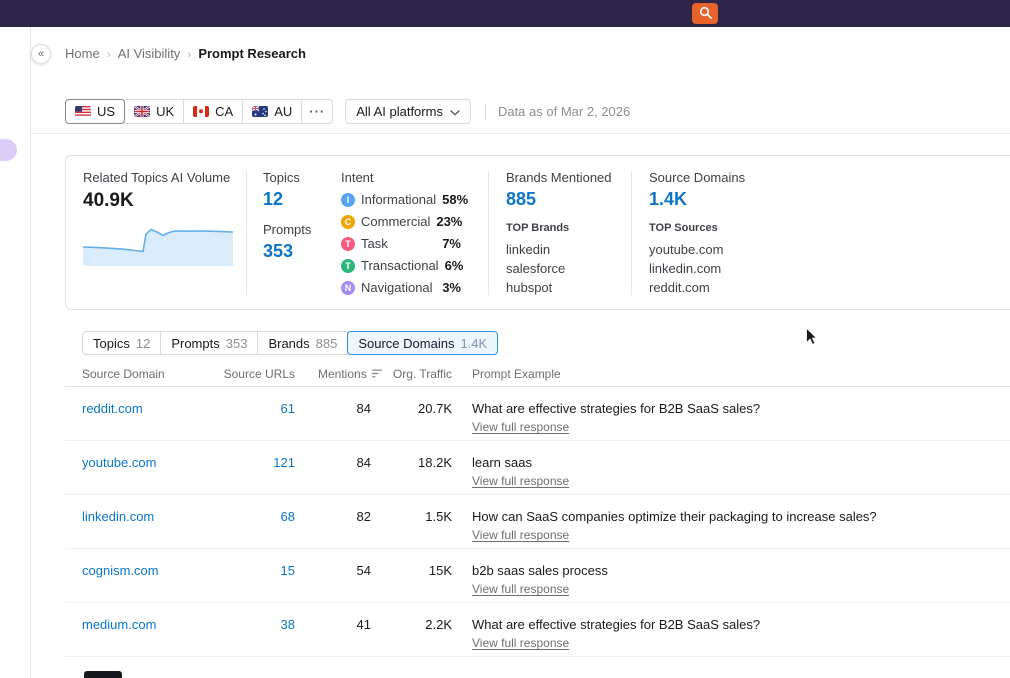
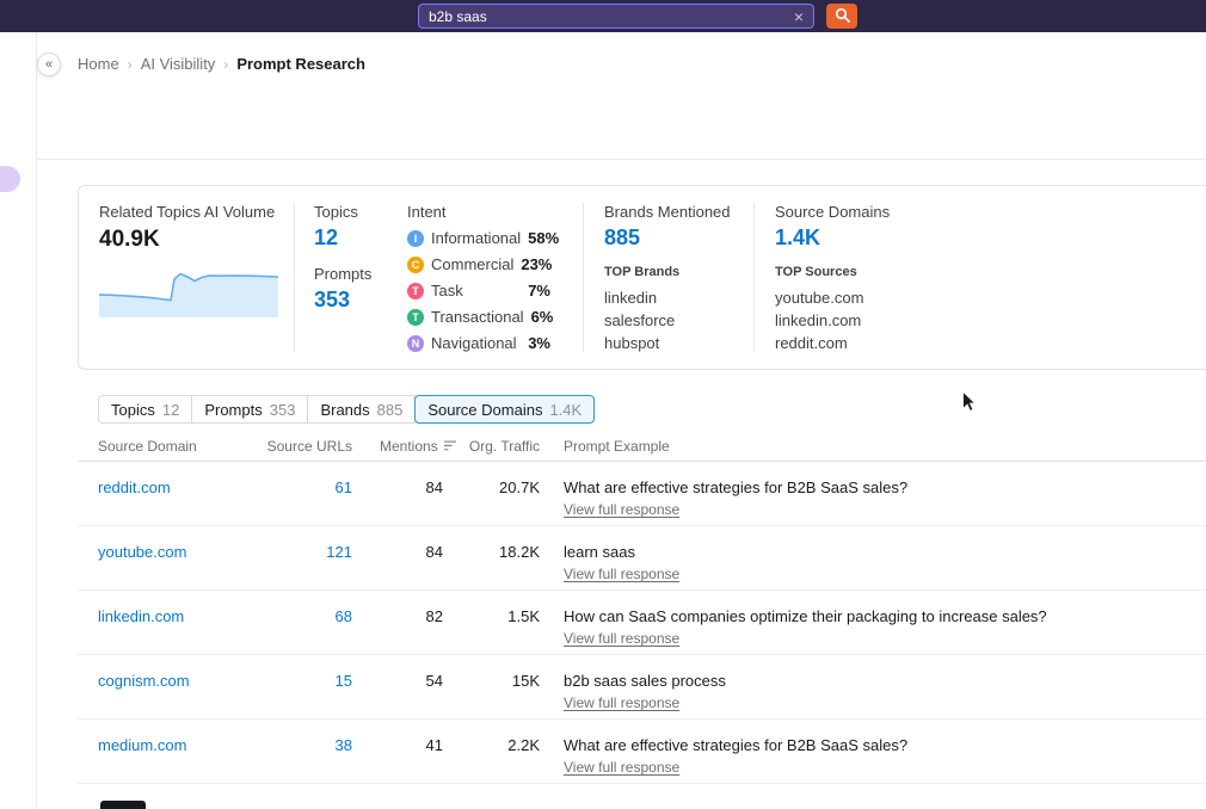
+ b2b saas
+ ×
  «
  Home
  ›
  AI Visibility
  ›
  Prompt Research
- US
- UK
- CA
- AU
- ···
- All AI platforms
- Data as of Mar 2, 2026
  Related Topics AI Volume
  40.9K
  Topics
  12
  Prompts
  353
  Intent
  I
  Informational
  58%
  C
  Commercial
  23%
  T
  Task
  7%
  T
  Transactional
  6%
  N
  Navigational
  3%
  Brands Mentioned
  885
  TOP Brands
  linkedin
  salesforce
  hubspot
  Source Domains
  1.4K
  TOP Sources
  youtube.com
  linkedin.com
  reddit.com
  Topics
  12
  Prompts
  353
  Brands
  885
  Source Domains
  1.4K
  Source Domain
  Source URLs
  Mentions
  Org. Traffic
  Prompt Example
  reddit.com
  61
  84
  20.7K
  What are effective strategies for B2B SaaS sales?
  View full response
  youtube.com
  121
  84
  18.2K
  learn saas
  View full response
  linkedin.com
  68
  82
  1.5K
  How can SaaS companies optimize their packaging to increase sales?
  View full response
  cognism.com
  15
  54
  15K
  b2b saas sales process
  View full response
  medium.com
  38
  41
  2.2K
  What are effective strategies for B2B SaaS sales?
  View full response
